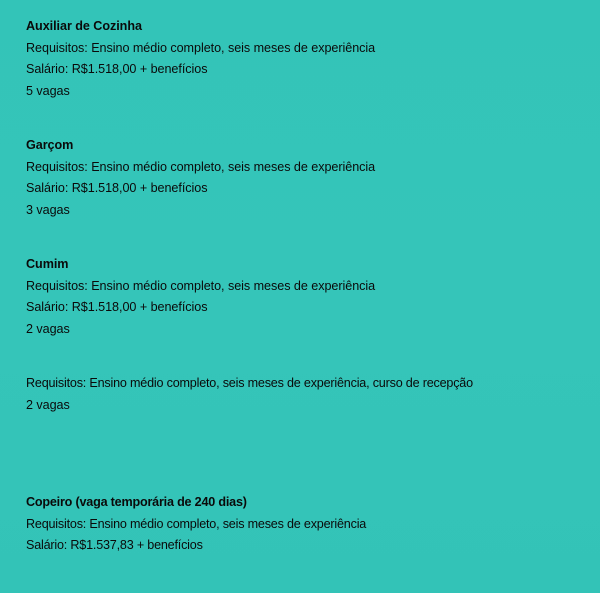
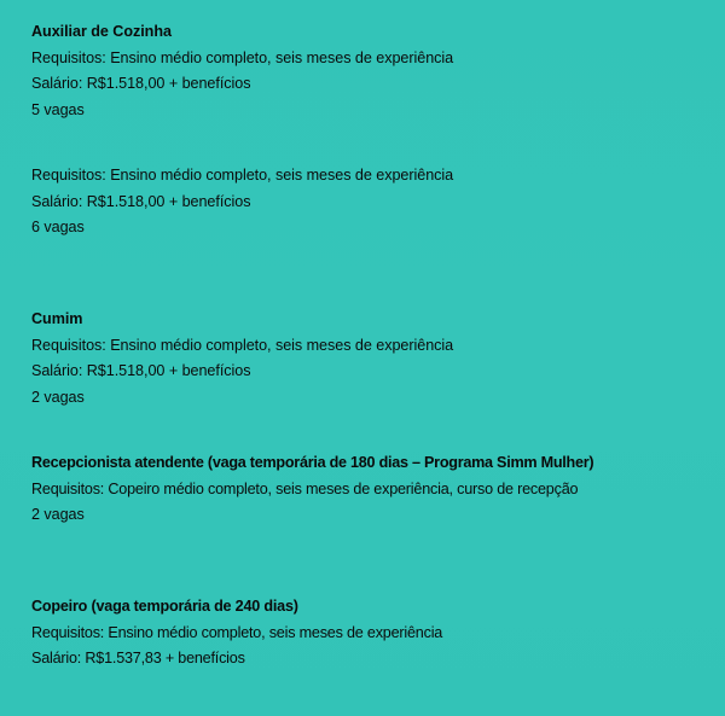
  Auxiliar de Cozinha
  Requisitos: Ensino médio completo, seis meses de experiência
  Salário: R$1.518,00 + benefícios
  5 vagas
- Garçom
  Requisitos: Ensino médio completo, seis meses de experiência
  Salário: R$1.518,00 + benefícios
- 3 vagas
+ 6 vagas
  Cumim
  Requisitos: Ensino médio completo, seis meses de experiência
  Salário: R$1.518,00 + benefícios
  2 vagas
+ Recepcionista atendente (vaga temporária de 180 dias – Programa Simm Mulher)
- Requisitos: Ensino médio completo, seis meses de experiência, curso de recepção
+ Requisitos: Copeiro médio completo, seis meses de experiência, curso de recepção
  2 vagas
  Copeiro (vaga temporária de 240 dias)
  Requisitos: Ensino médio completo, seis meses de experiência
  Salário: R$1.537,83 + benefícios
